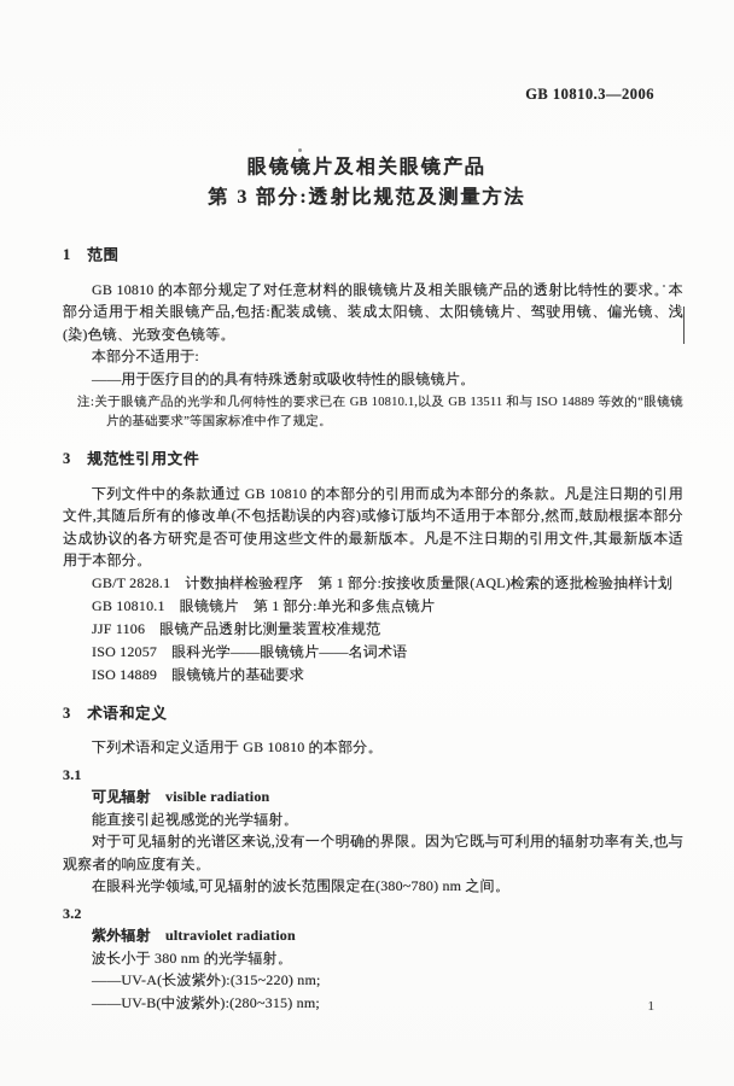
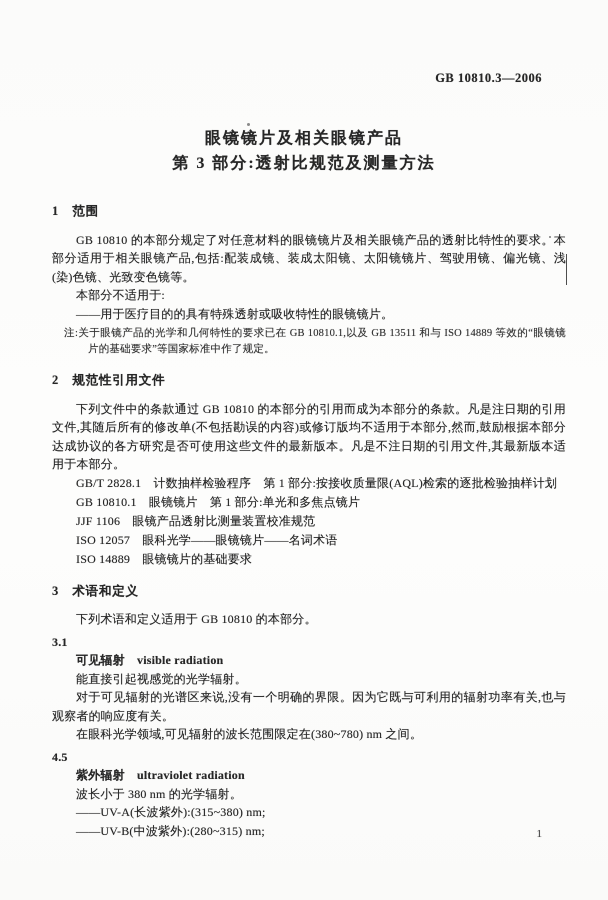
  GB 10810.3—2006
  眼镜镜片及相关眼镜产品
  第 3 部分:透射比规范及测量方法
  1 范围
  GB 10810 的本部分规定了对任意材料的眼镜镜片及相关眼镜产品的透射比特性的要求。本部分适用于相关眼镜产品,包括:配装成镜、装成太阳镜、太阳镜镜片、驾驶用镜、偏光镜、浅(染)色镜、光致变色镜等。
  本部分不适用于:
  ——用于医疗目的的具有特殊透射或吸收特性的眼镜镜片。
  注:关于眼镜产品的光学和几何特性的要求已在 GB 10810.1,以及 GB 13511 和与 ISO 14889 等效的“眼镜镜片的基础要求”等国家标准中作了规定。
- 3 规范性引用文件
+ 2 规范性引用文件
  下列文件中的条款通过 GB 10810 的本部分的引用而成为本部分的条款。凡是注日期的引用文件,其随后所有的修改单(不包括勘误的内容)或修订版均不适用于本部分,然而,鼓励根据本部分达成协议的各方研究是否可使用这些文件的最新版本。凡是不注日期的引用文件,其最新版本适用于本部分。
  GB/T 2828.1 计数抽样检验程序 第 1 部分:按接收质量限(AQL)检索的逐批检验抽样计划
  GB 10810.1 眼镜镜片 第 1 部分:单光和多焦点镜片
  JJF 1106 眼镜产品透射比测量装置校准规范
  ISO 12057 眼科光学——眼镜镜片——名词术语
  ISO 14889 眼镜镜片的基础要求
  3 术语和定义
  下列术语和定义适用于 GB 10810 的本部分。
  3.1
  可见辐射 visible radiation
  能直接引起视感觉的光学辐射。
  对于可见辐射的光谱区来说,没有一个明确的界限。因为它既与可利用的辐射功率有关,也与观察者的响应度有关。
  在眼科光学领域,可见辐射的波长范围限定在(380~780) nm 之间。
- 3.2
+ 4.5
  紫外辐射 ultraviolet radiation
  波长小于 380 nm 的光学辐射。
- ——UV-A(长波紫外):(315~220) nm;
+ ——UV-A(长波紫外):(315~380) nm;
  ——UV-B(中波紫外):(280~315) nm;
  1
